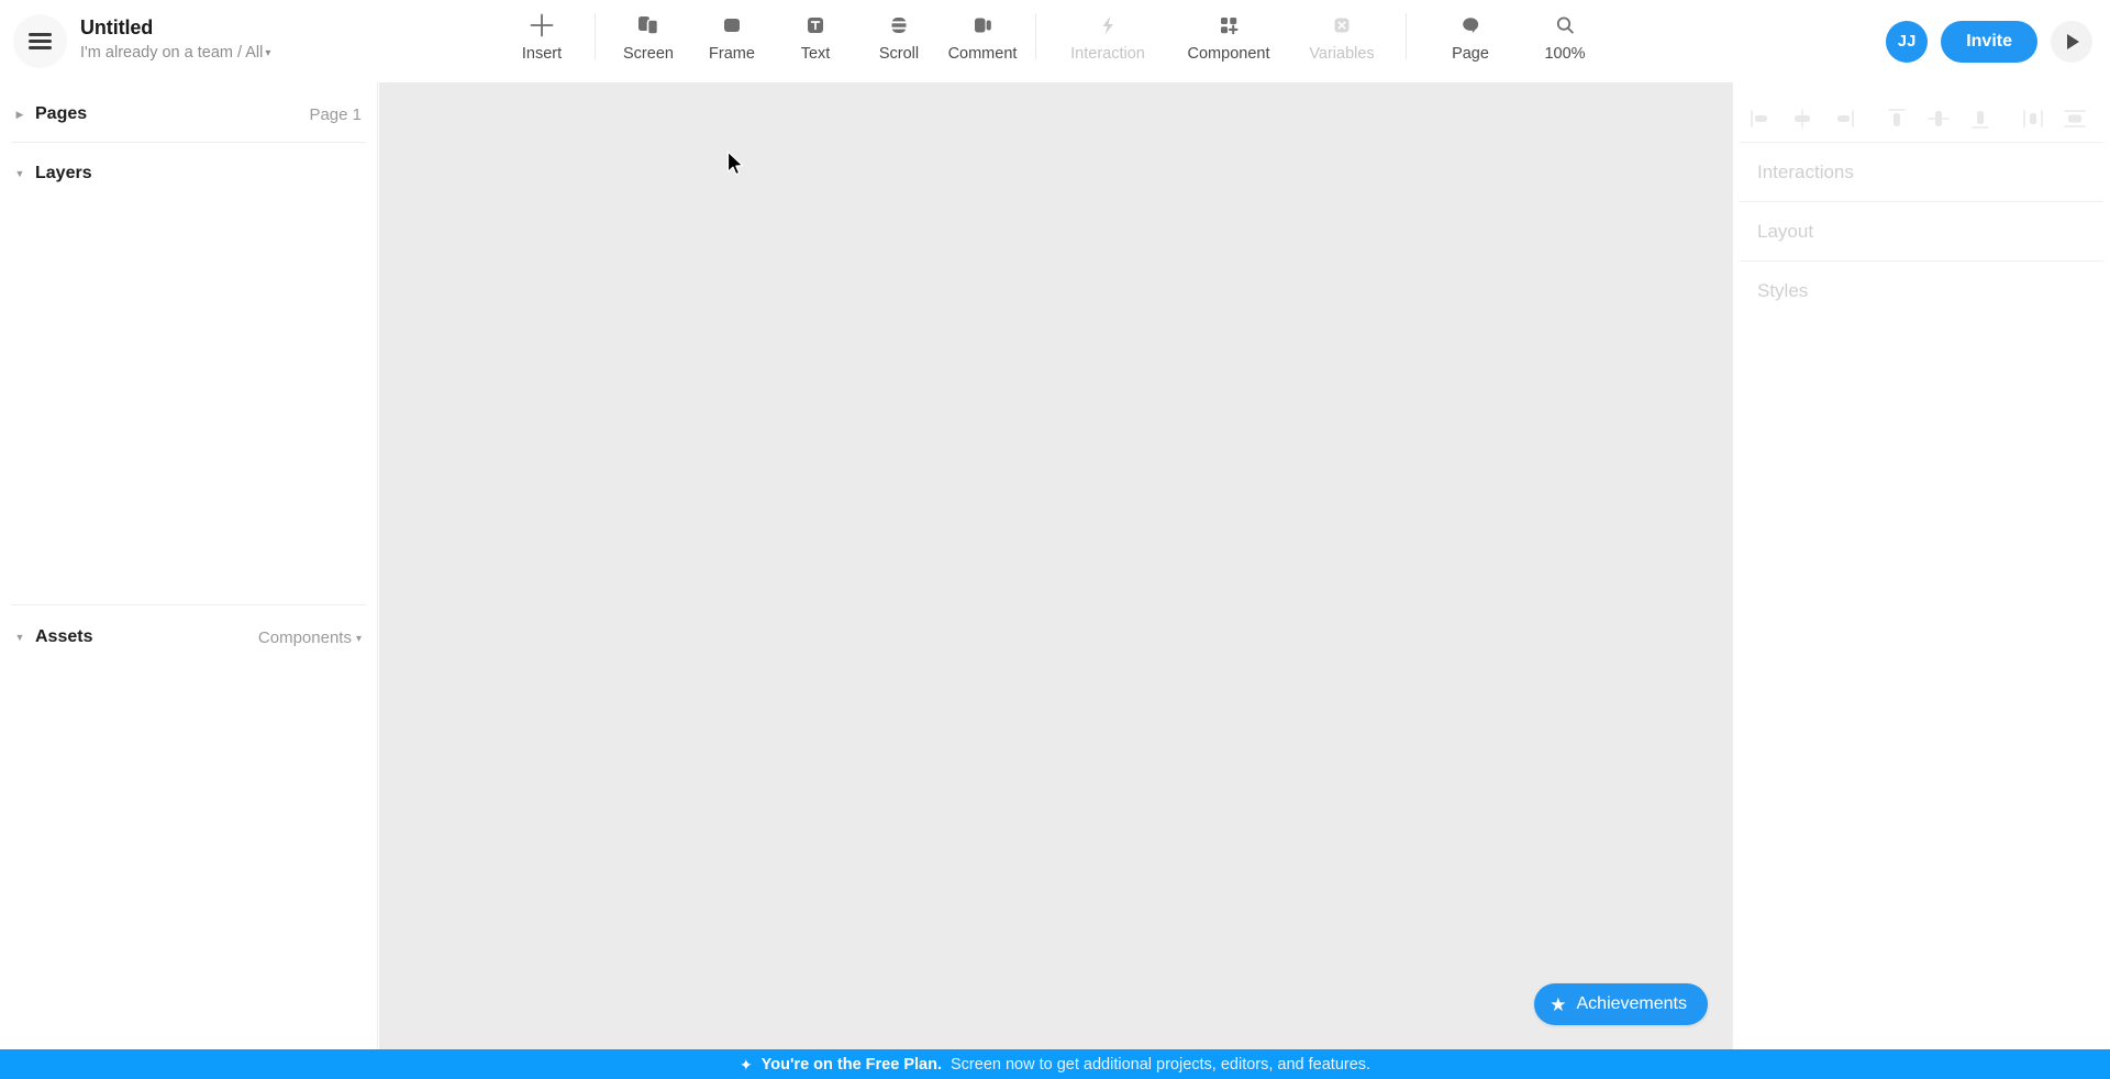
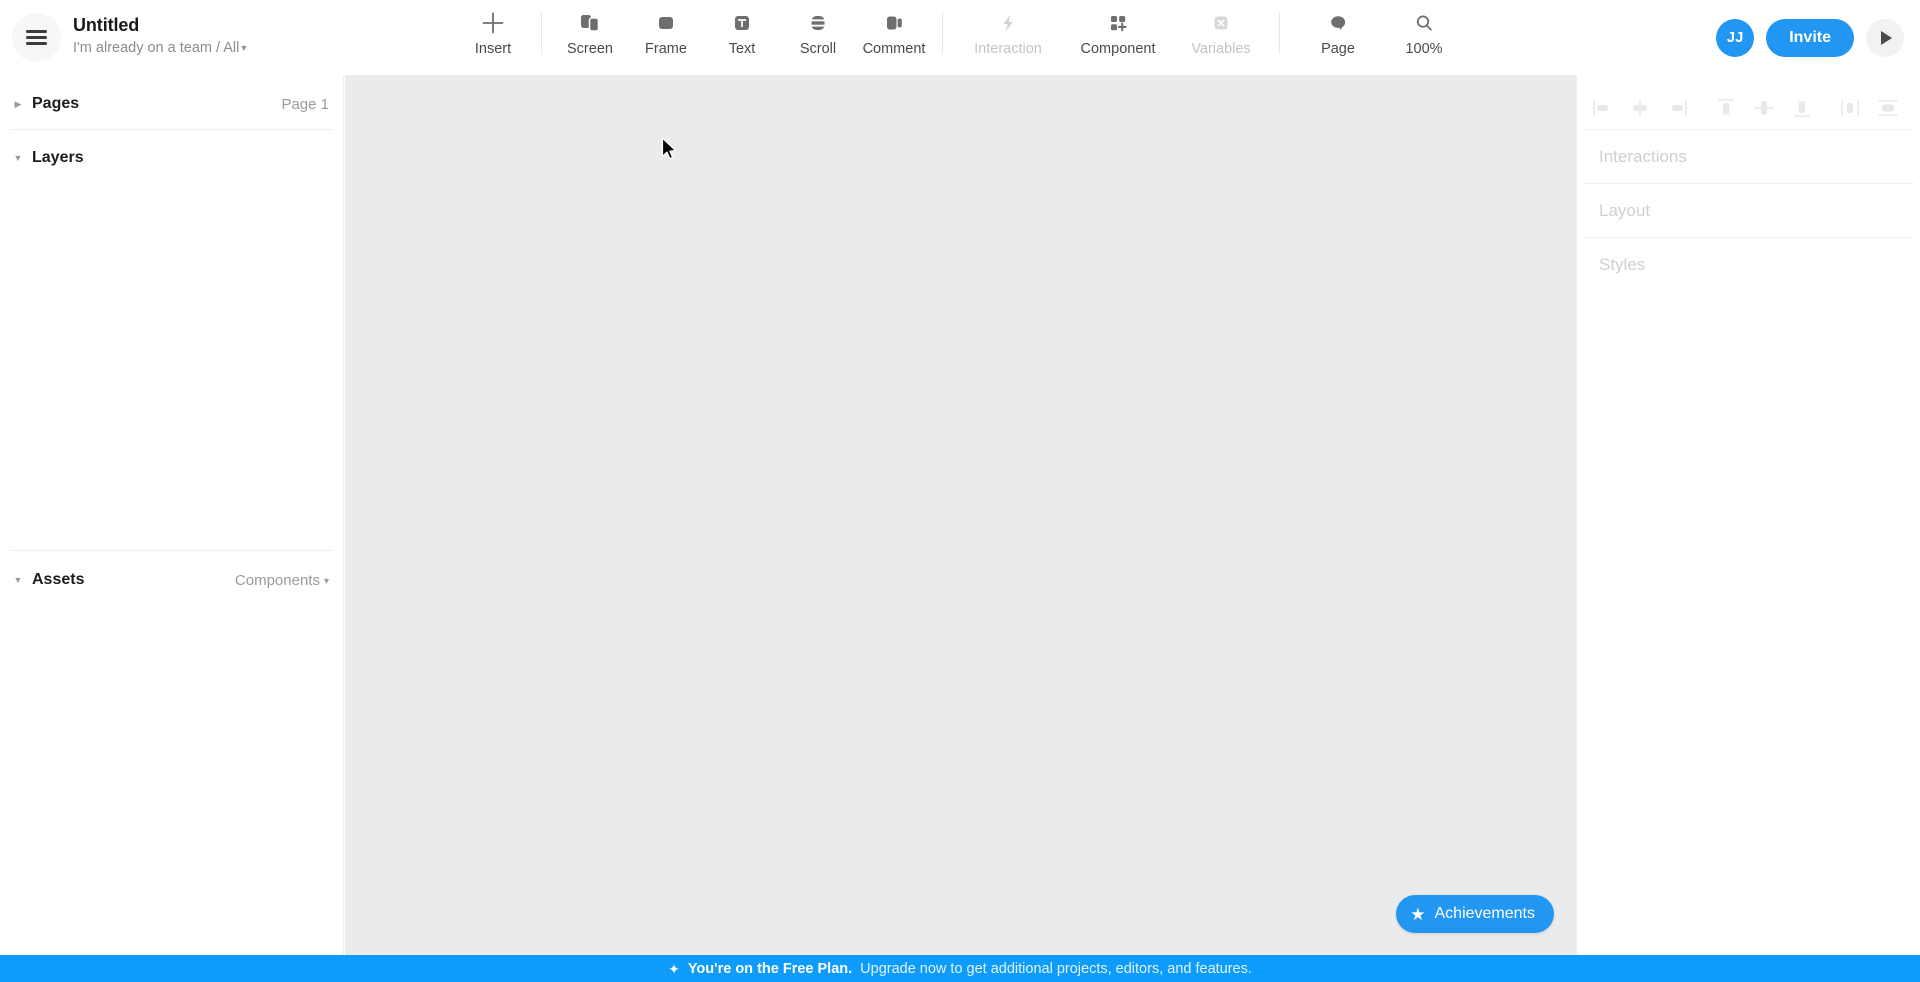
  Untitled
  I'm already on a team / All ▾
  Insert
  Screen
  Frame
  Text
  Scroll
  Comment
  Interaction
  Component
  Variables
  Page
  100%
  JJ
  Invite
  Pages
  Page 1
  Layers
  Assets
  Components ▾
  ★
  Achievements
  Interactions
  Layout
  Styles
  ✦
  You're on the Free Plan.
- Screen now to get additional projects, editors, and features.
+ Upgrade now to get additional projects, editors, and features.
